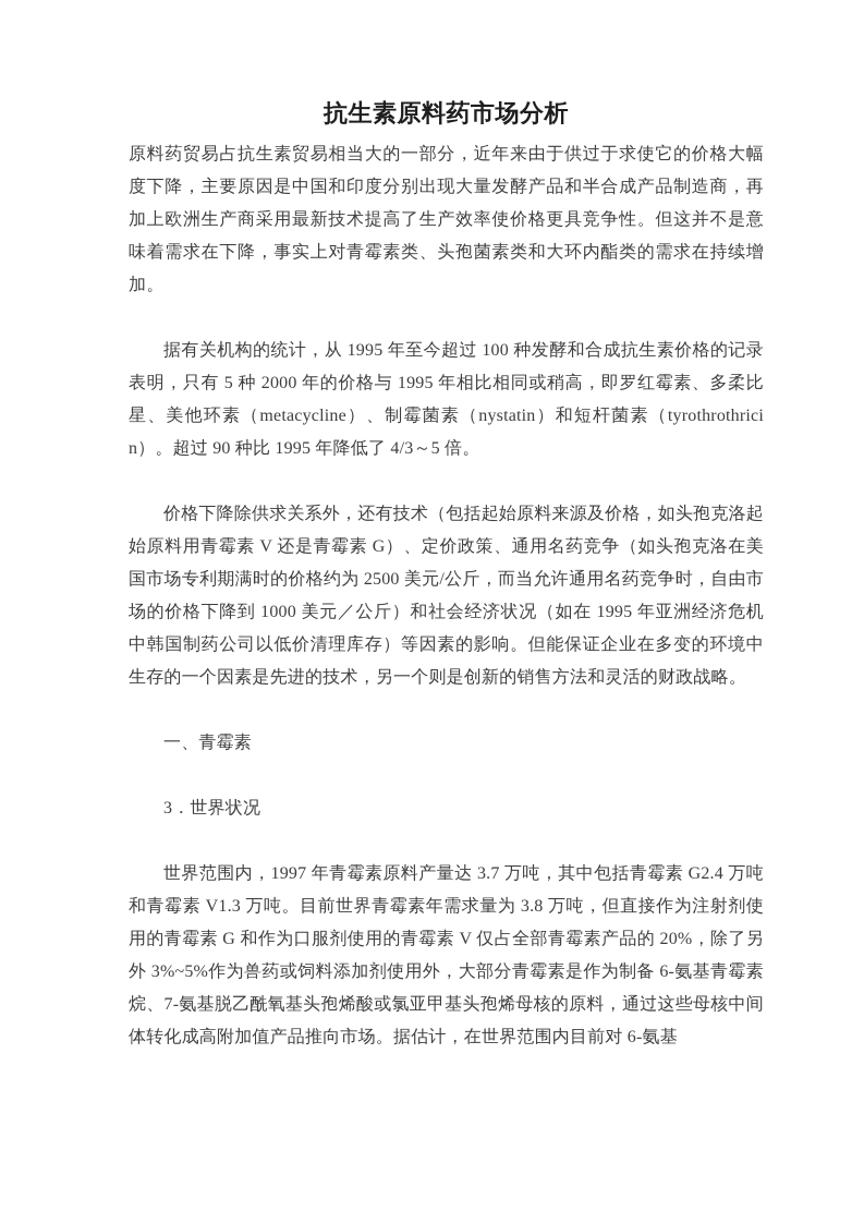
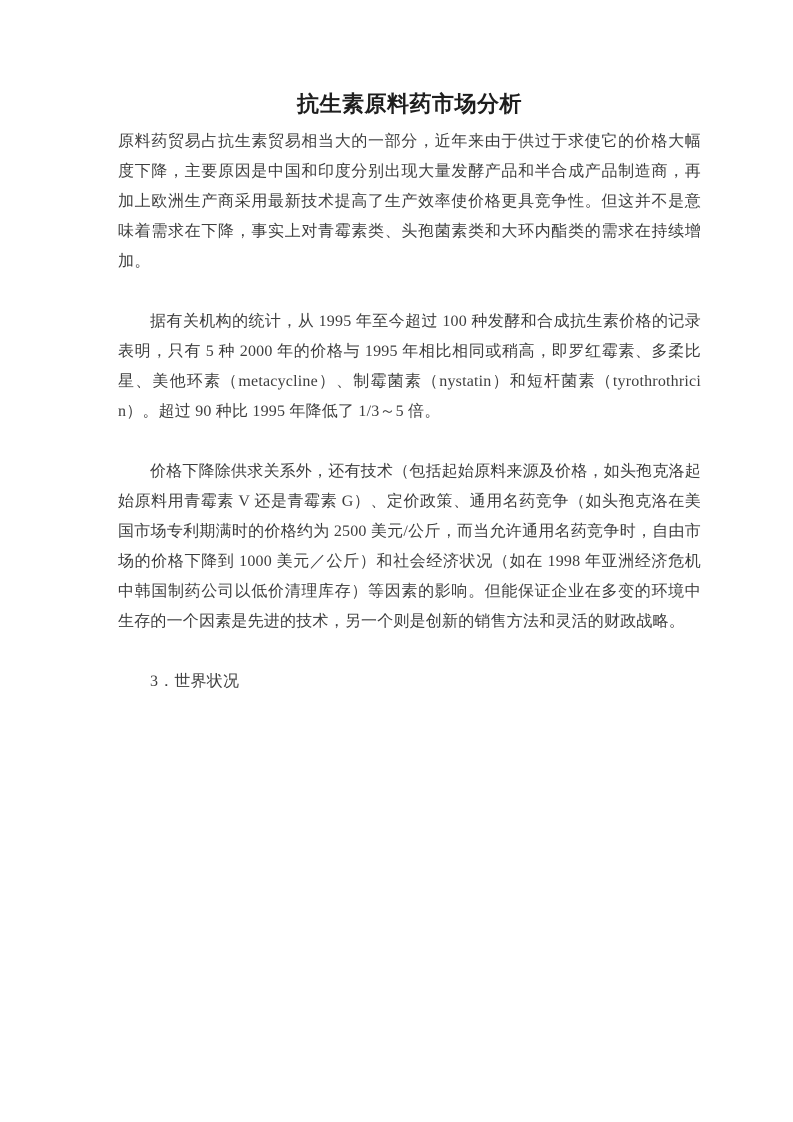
  抗生素原料药市场分析
  原料药贸易占抗生素贸易相当大的一部分，近年来由于供过于求使它的价格大幅度下降，主要原因是中国和印度分别出现大量发酵产品和半合成产品制造商，再加上欧洲生产商采用最新技术提高了生产效率使价格更具竞争性。但这并不是意味着需求在下降，事实上对青霉素类、头孢菌素类和大环内酯类的需求在持续增加。
- 据有关机构的统计，从 1995 年至今超过 100 种发酵和合成抗生素价格的记录表明，只有 5 种 2000 年的价格与 1995 年相比相同或稍高，即罗红霉素、多柔比星、美他环素（metacycline）、制霉菌素（nystatin）和短杆菌素（tyrothrothricin）。超过 90 种比 1995 年降低了 4/3～5 倍。
+ 据有关机构的统计，从 1995 年至今超过 100 种发酵和合成抗生素价格的记录表明，只有 5 种 2000 年的价格与 1995 年相比相同或稍高，即罗红霉素、多柔比星、美他环素（metacycline）、制霉菌素（nystatin）和短杆菌素（tyrothrothricin）。超过 90 种比 1995 年降低了 1/3～5 倍。
- 价格下降除供求关系外，还有技术（包括起始原料来源及价格，如头孢克洛起始原料用青霉素 V 还是青霉素 G）、定价政策、通用名药竞争（如头孢克洛在美国市场专利期满时的价格约为 2500 美元/公斤，而当允许通用名药竞争时，自由市场的价格下降到 1000 美元／公斤）和社会经济状况（如在 1995 年亚洲经济危机中韩国制药公司以低价清理库存）等因素的影响。但能保证企业在多变的环境中生存的一个因素是先进的技术，另一个则是创新的销售方法和灵活的财政战略。
+ 价格下降除供求关系外，还有技术（包括起始原料来源及价格，如头孢克洛起始原料用青霉素 V 还是青霉素 G）、定价政策、通用名药竞争（如头孢克洛在美国市场专利期满时的价格约为 2500 美元/公斤，而当允许通用名药竞争时，自由市场的价格下降到 1000 美元／公斤）和社会经济状况（如在 1998 年亚洲经济危机中韩国制药公司以低价清理库存）等因素的影响。但能保证企业在多变的环境中生存的一个因素是先进的技术，另一个则是创新的销售方法和灵活的财政战略。
- 一、青霉素
  3．世界状况
- 世界范围内，1997 年青霉素原料产量达 3.7 万吨，其中包括青霉素 G2.4 万吨和青霉素 V1.3 万吨。目前世界青霉素年需求量为 3.8 万吨，但直接作为注射剂使用的青霉素 G 和作为口服剂使用的青霉素 V 仅占全部青霉素产品的 20%，除了另外 3%~5%作为兽药或饲料添加剂使用外，大部分青霉素是作为制备 6-氨基青霉素烷、7-氨基脱乙酰氧基头孢烯酸或氯亚甲基头孢烯母核的原料，通过这些母核中间体转化成高附加值产品推向市场。据估计，在世界范围内目前对 6-氨基
